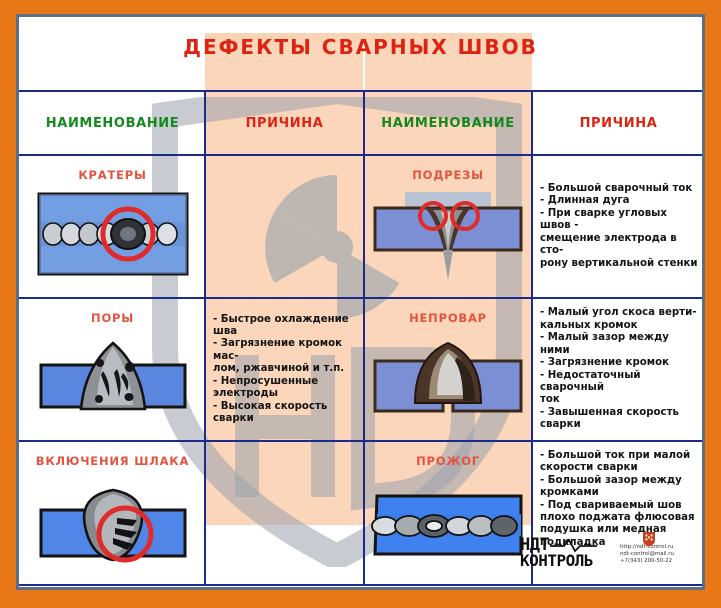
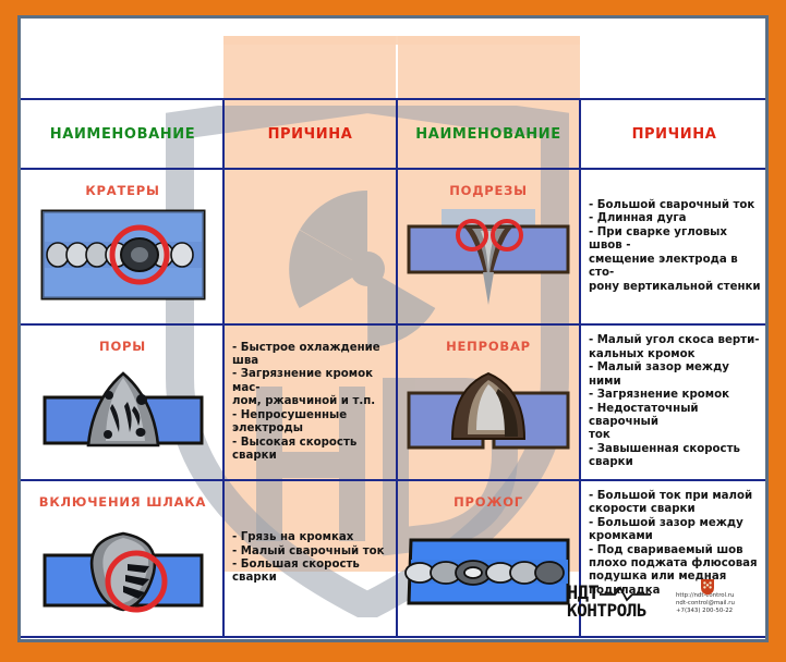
- ДЕФЕКТЫ СВАРНЫХ ШВОВ
  НАИМЕНОВАНИЕ
  ПРИЧИНА
  НАИМЕНОВАНИЕ
  ПРИЧИНА
  КРАТЕРЫ
  ПОДРЕЗЫ
  - Большой сварочный ток
  - Длинная дуга
  - При сварке угловых швов -
  смещение электрода в сто-
  рону вертикальной стенки
  ПОРЫ
  - Быстрое охлаждение шва
  - Загрязнение кромок мас-
  лом, ржавчиной и т.п.
  - Непросушенные электроды
  - Высокая скорость сварки
  НЕПРОВАР
  - Малый угол скоса верти-
  кальных кромок
  - Малый зазор между ними
  - Загрязнение кромок
  - Недостаточный сварочный
  ток
  - Завышенная скорость
  сварки
  ВКЛЮЧЕНИЯ ШЛАКА
+ - Грязь на кромках
+ - Малый сварочный ток
+ - Большая скорость сварки
  ПРОЖОГ
  - Большой ток при малой
  скорости сварки
  - Большой зазор между
  кромками
  - Под свариваемый шов
  плохо поджата флюсовая
  подушка или медная
  подкладка
  НДТ
  КОНТРОЛЬ
